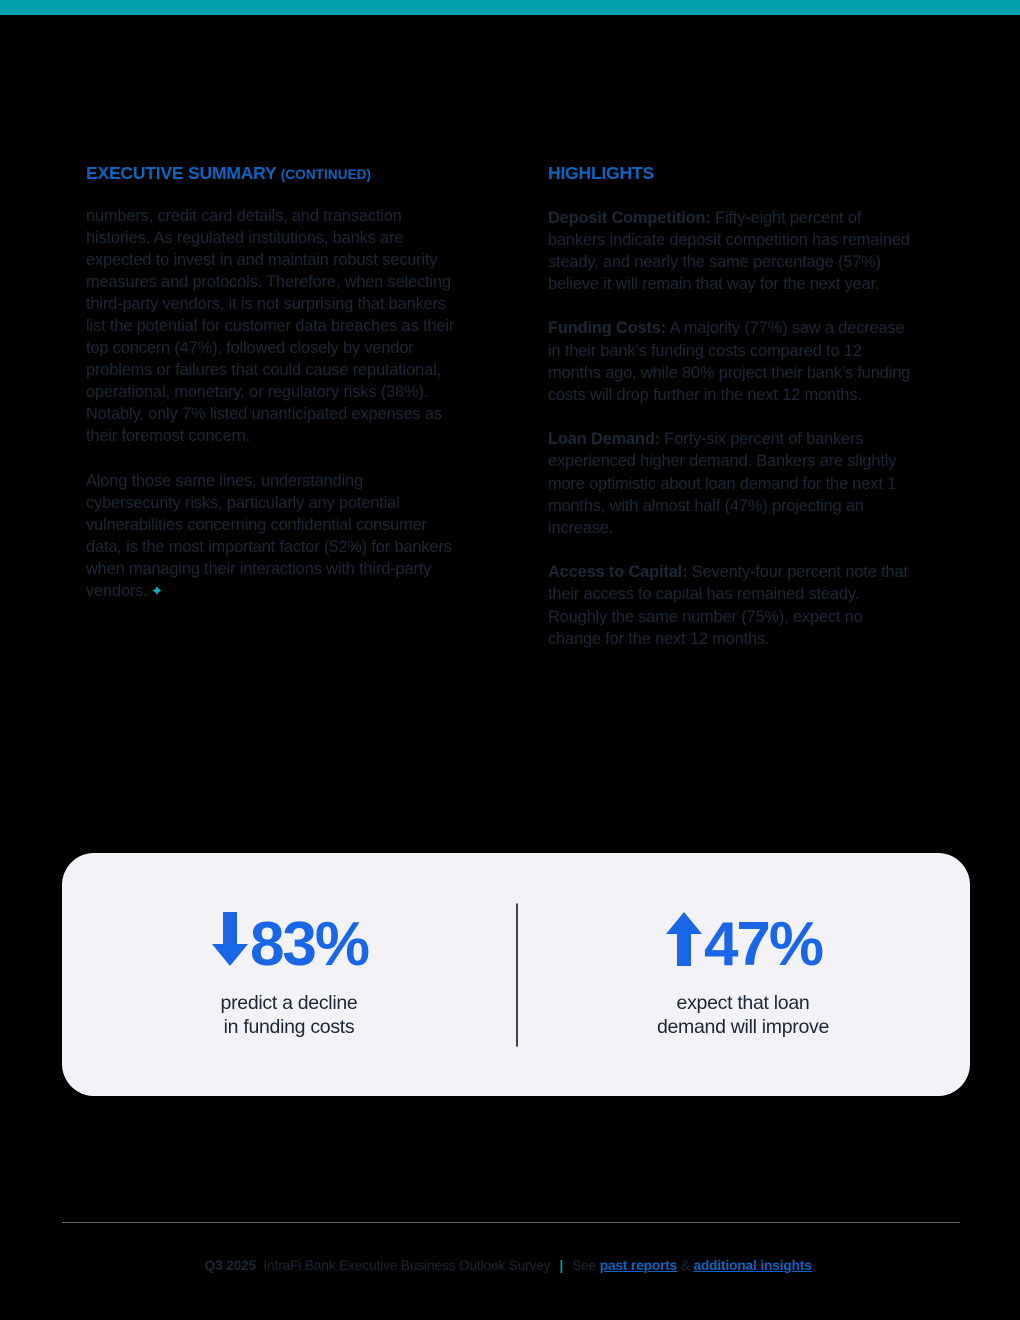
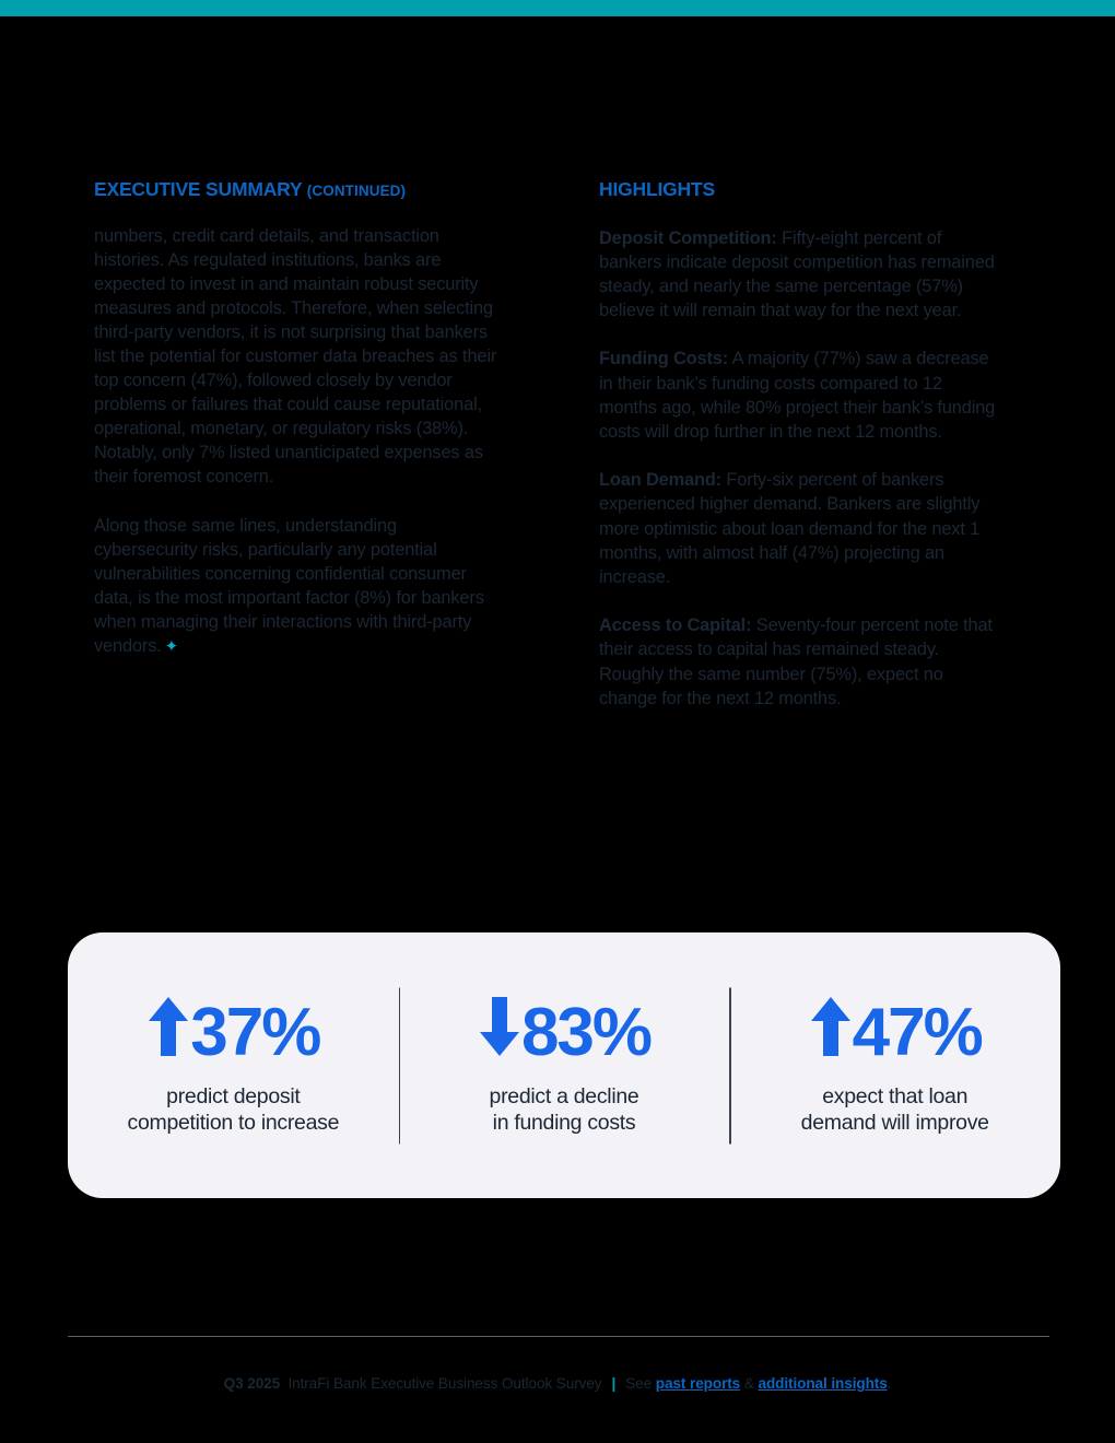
  EXECUTIVE SUMMARY (CONTINUED)
  numbers, credit card details, and transaction histories. As regulated institutions, banks are expected to invest in and maintain robust security measures and protocols. Therefore, when selecting third-party vendors, it is not surprising that bankers list the potential for customer data breaches as their top concern (47%), followed closely by vendor problems or failures that could cause reputational, operational, monetary, or regulatory risks (38%). Notably, only 7% listed unanticipated expenses as their foremost concern.
- Along those same lines, understanding cybersecurity risks, particularly any potential vulnerabilities concerning confidential consumer data, is the most important factor (52%) for bankers when managing their interactions with third-party vendors. ✦
+ Along those same lines, understanding cybersecurity risks, particularly any potential vulnerabilities concerning confidential consumer data, is the most important factor (8%) for bankers when managing their interactions with third-party vendors. ✦
  HIGHLIGHTS
  Deposit Competition: Fifty-eight percent of bankers indicate deposit competition has remained steady, and nearly the same percentage (57%) believe it will remain that way for the next year.
  Funding Costs: A majority (77%) saw a decrease in their bank’s funding costs compared to 12 months ago, while 80% project their bank’s funding costs will drop further in the next 12 months.
  Loan Demand: Forty-six percent of bankers experienced higher demand. Bankers are slightly more optimistic about loan demand for the next 1 months, with almost half (47%) projecting an increase.
  Access to Capital: Seventy-four percent note that their access to capital has remained steady. Roughly the same number (75%), expect no change for the next 12 months.
+ 37%
+ predict deposit
+ competition to increase
  83%
  predict a decline
  in funding costs
  47%
  expect that loan
  demand will improve
  Q3 2025 IntraFi Bank Executive Business Outlook Survey | See past reports & additional insights.
